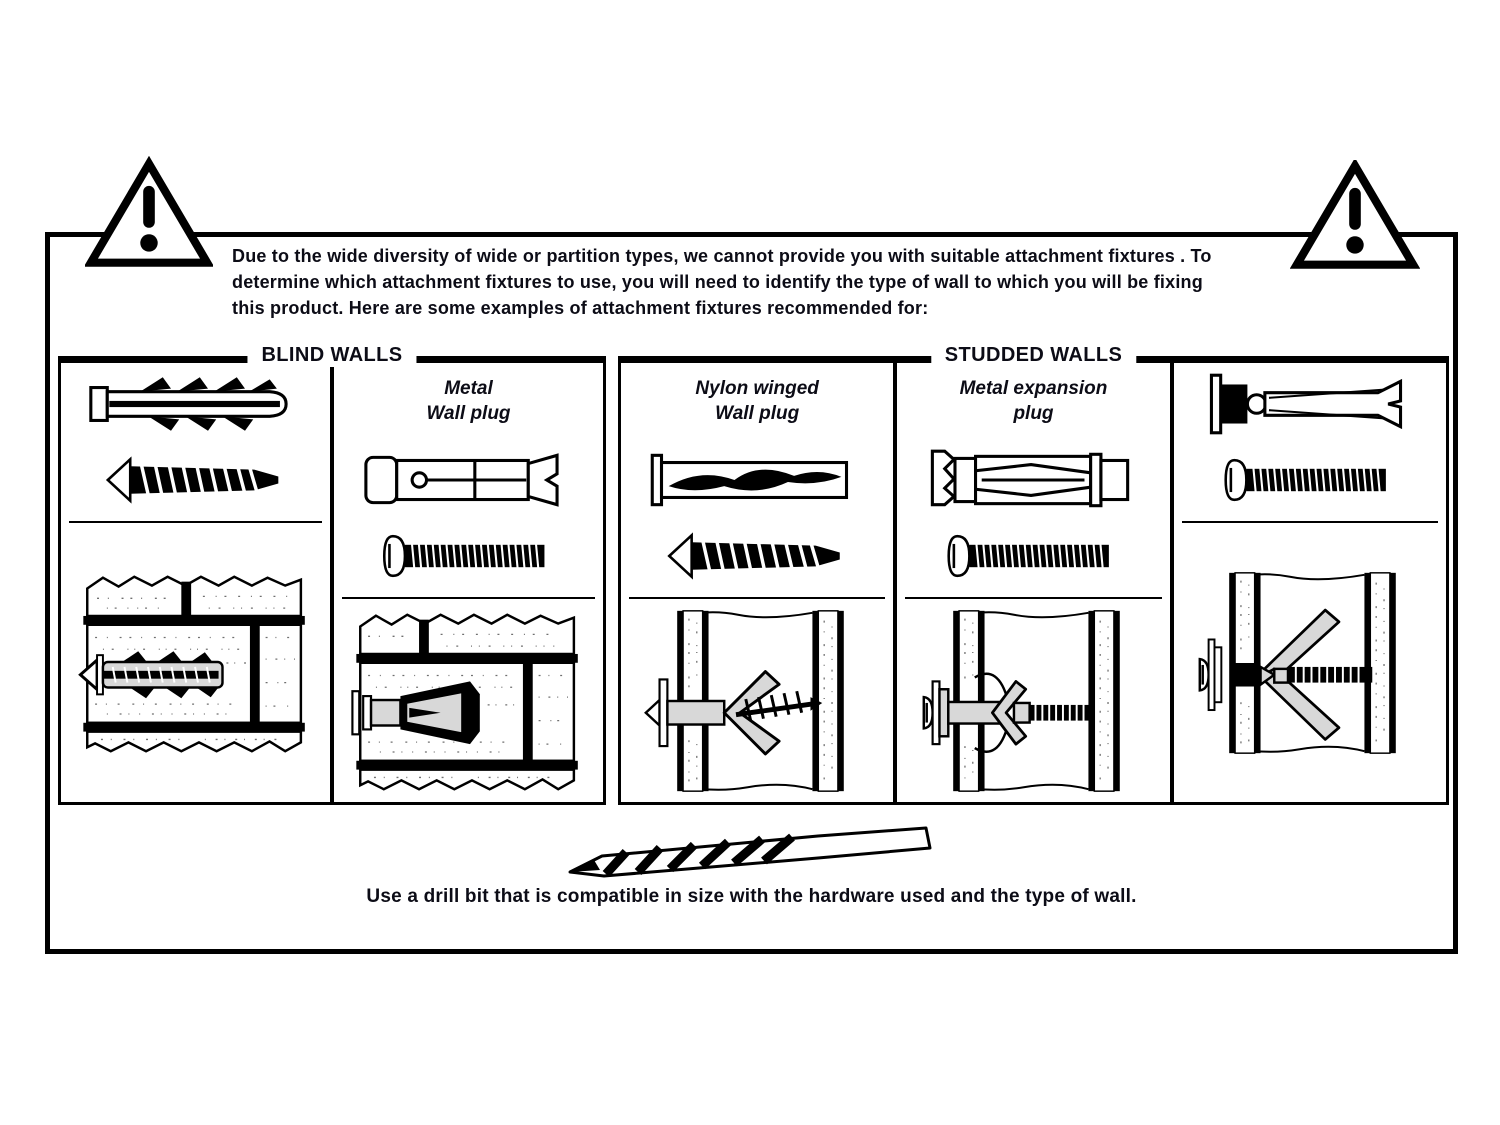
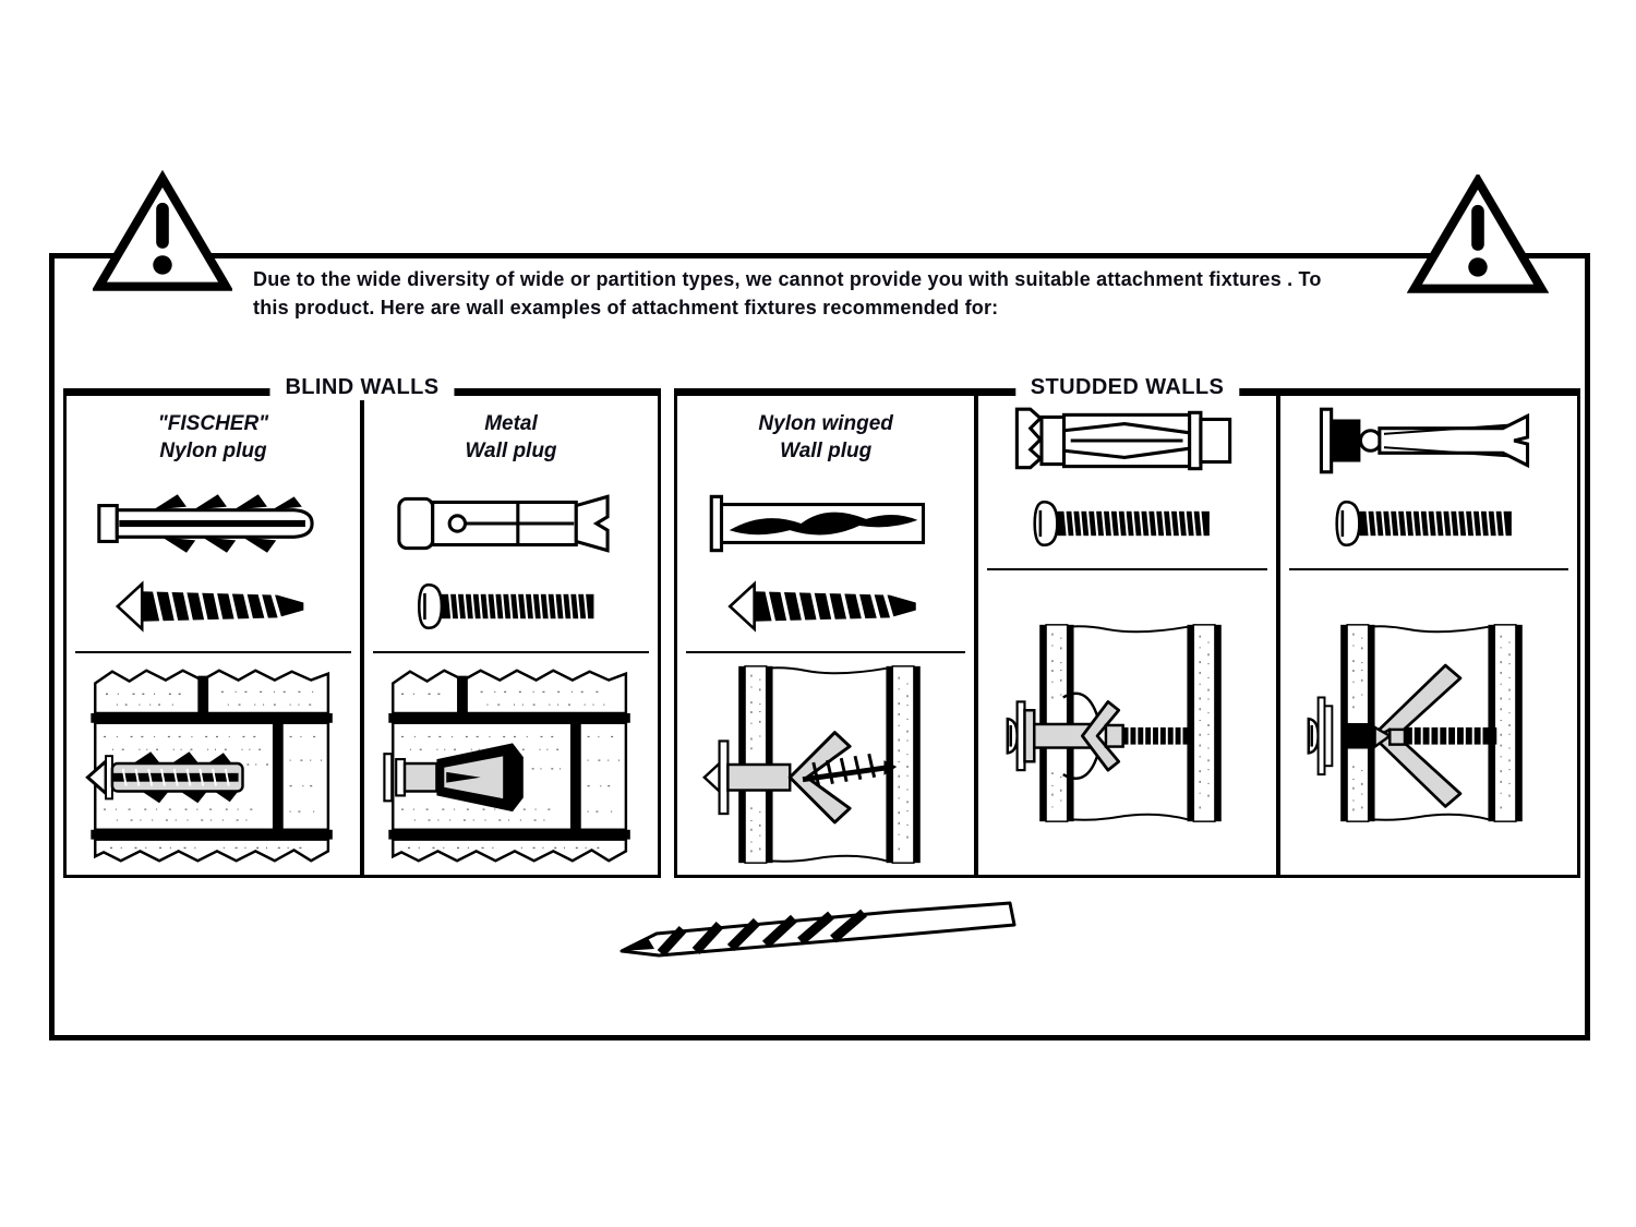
  Due to the wide diversity of wide or partition types, we cannot provide you with suitable attachment fixtures . To
- determine which attachment fixtures to use, you will need to identify the type of wall to which you will be fixing
- this product. Here are some examples of attachment fixtures recommended for:
+ this product. Here are wall examples of attachment fixtures recommended for:
  BLIND WALLS
+ "FISCHER"
+ Nylon plug
  Metal
  Wall plug
  STUDDED WALLS
  Nylon winged
  Wall plug
- Metal expansion
- plug
- Use a drill bit that is compatible in size with the hardware used and the type of wall.
